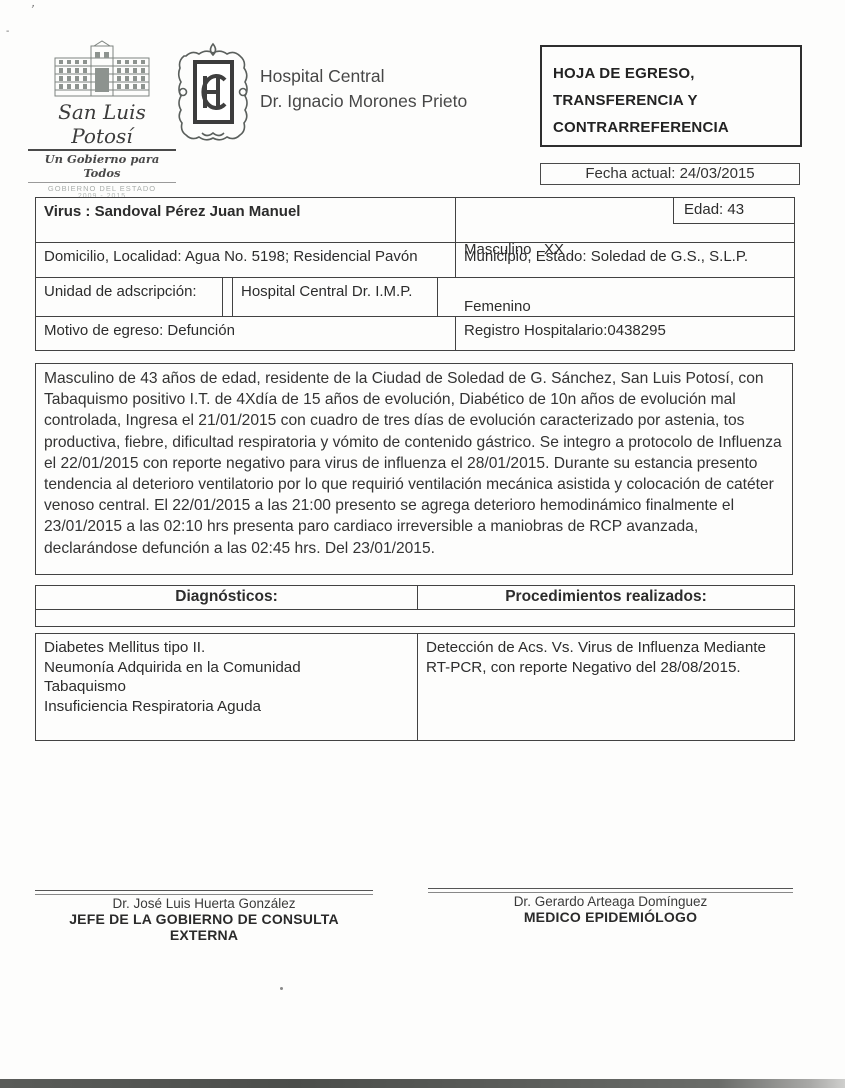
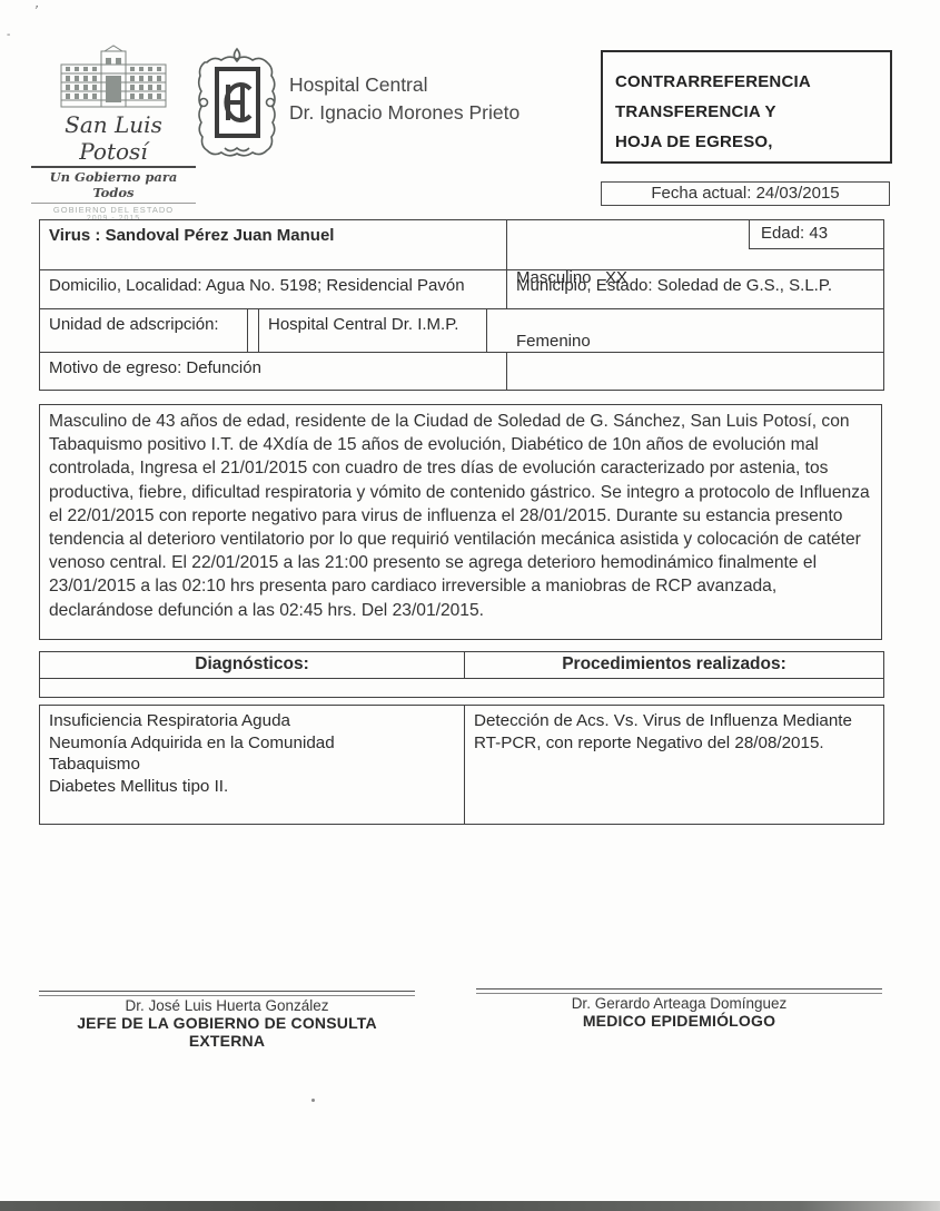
  San Luis Potosí
  Un Gobierno para Todos
  GOBIERNO DEL ESTADO
  Hospital Central
  Dr. Ignacio Morones Prieto
- HOJA DE EGRESO,
+ CONTRARREFERENCIA
  TRANSFERENCIA Y
- CONTRARREFERENCIA
+ HOJA DE EGRESO,
  Fecha actual: 24/03/2015
  Virus : Sandoval Pérez Juan Manuel
  Masculino XX
  Femenino
  Edad: 43
  Domicilio, Localidad: Agua No. 5198; Residencial Pavón
  Municipio, Estado: Soledad de G.S., S.L.P.
  Unidad de adscripción:
  Hospital Central Dr. I.M.P.
  Motivo de egreso: Defunción
- Registro Hospitalario:0438295
  Masculino de 43 años de edad, residente de la Ciudad de Soledad de G. Sánchez, San Luis Potosí, con Tabaquismo positivo I.T. de 4Xdía de 15 años de evolución, Diabético de 10n años de evolución mal controlada, Ingresa el 21/01/2015 con cuadro de tres días de evolución caracterizado por astenia, tos productiva, fiebre, dificultad respiratoria y vómito de contenido gástrico. Se integro a protocolo de Influenza el 22/01/2015 con reporte negativo para virus de influenza el 28/01/2015. Durante su estancia presento tendencia al deterioro ventilatorio por lo que requirió ventilación mecánica asistida y colocación de catéter venoso central. El 22/01/2015 a las 21:00 presento se agrega deterioro hemodinámico finalmente el 23/01/2015 a las 02:10 hrs presenta paro cardiaco irreversible a maniobras de RCP avanzada, declarándose defunción a las 02:45 hrs. Del 23/01/2015.
  Diagnósticos:
  Procedimientos realizados:
- Diabetes Mellitus tipo II.
+ Insuficiencia Respiratoria Aguda
  Neumonía Adquirida en la Comunidad
  Tabaquismo
- Insuficiencia Respiratoria Aguda
+ Diabetes Mellitus tipo II.
  Detección de Acs. Vs. Virus de Influenza Mediante RT-PCR, con reporte Negativo del 28/08/2015.
  Dr. José Luis Huerta González
  JEFE DE LA GOBIERNO DE CONSULTA EXTERNA
  Dr. Gerardo Arteaga Domínguez
  MEDICO EPIDEMIÓLOGO
  ‑
